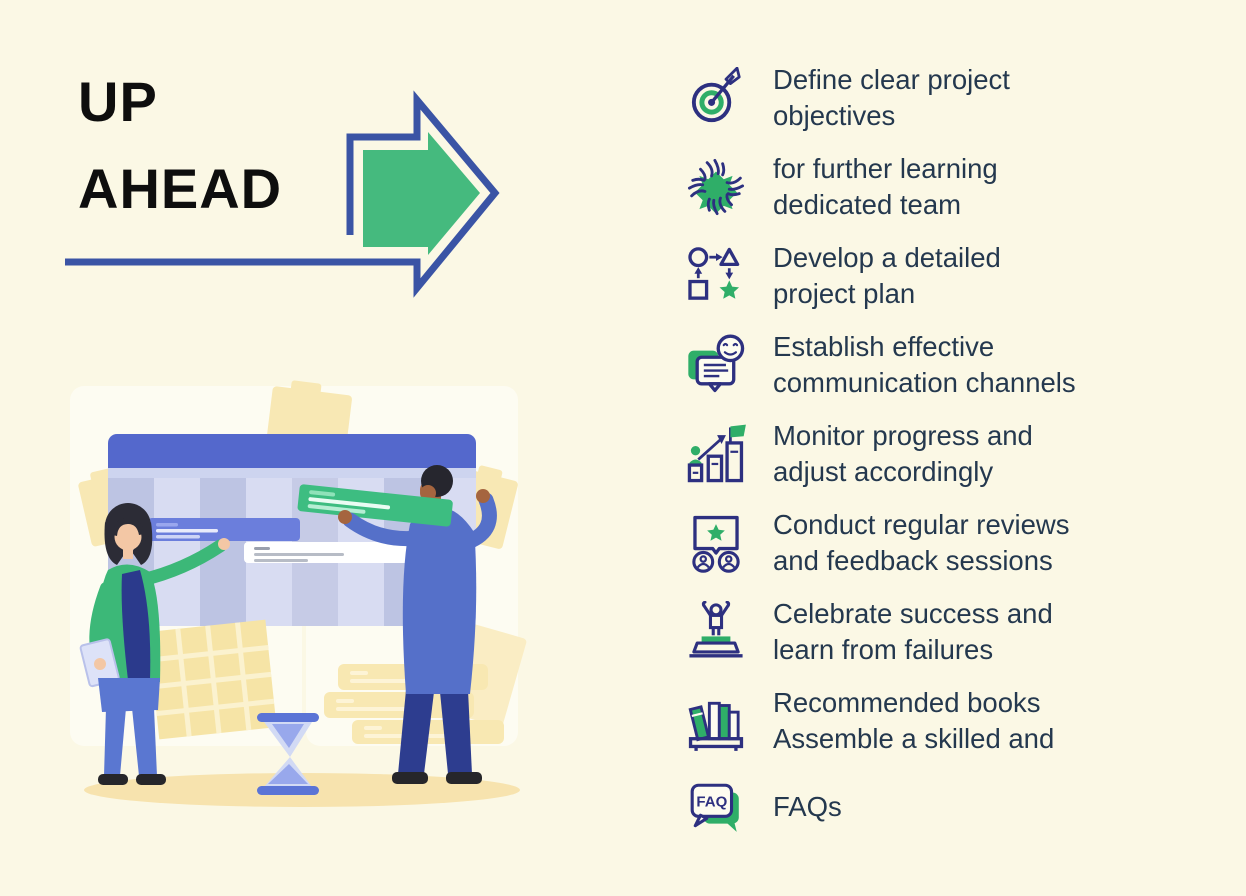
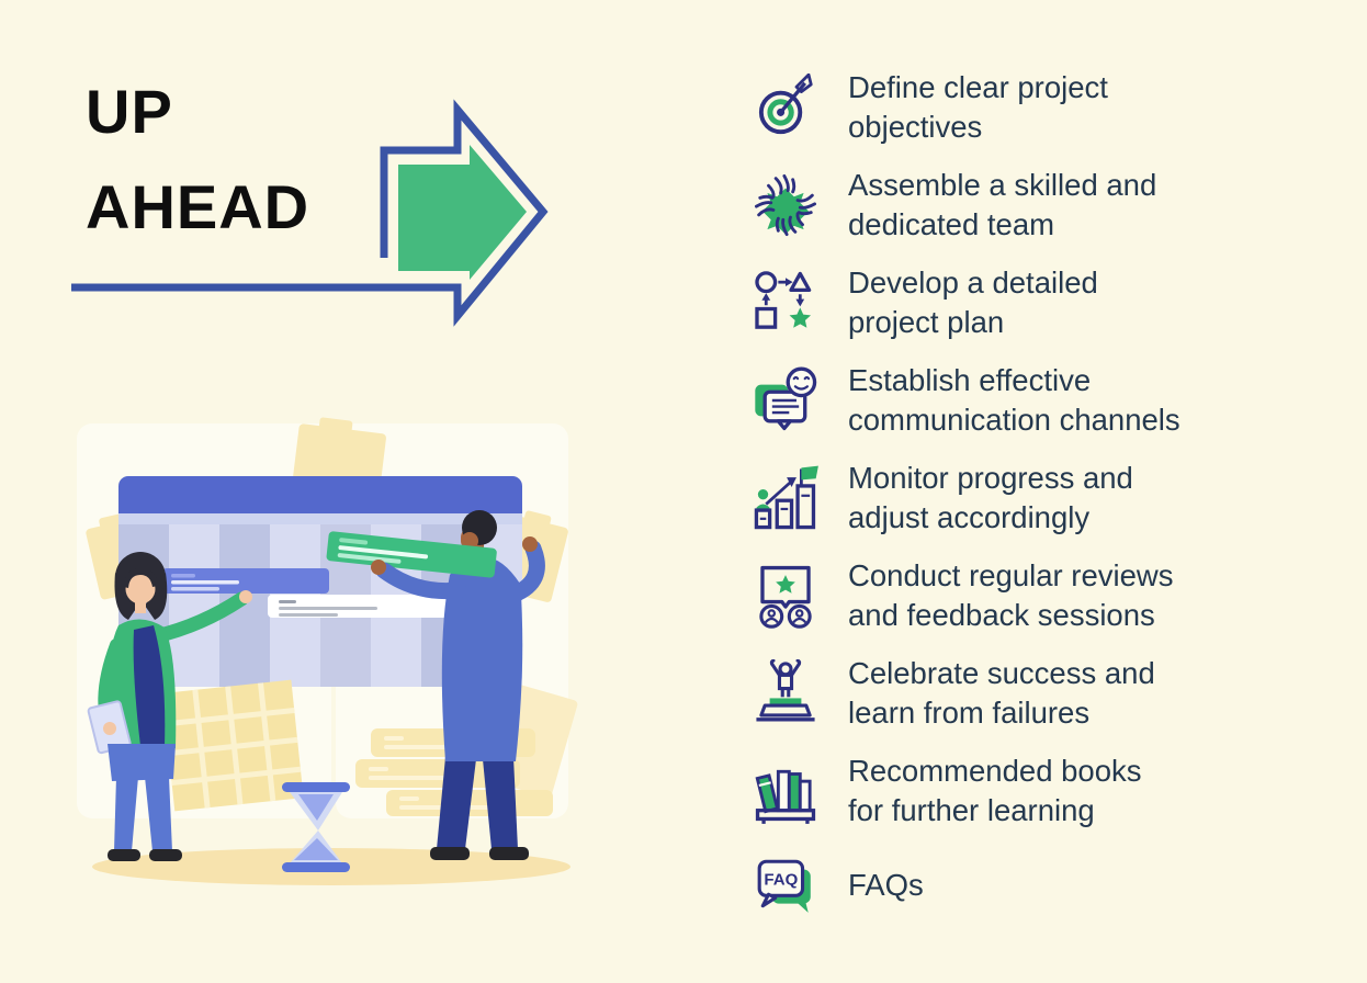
  UP
  AHEAD
  Define clear project
  objectives
- for further learning
+ Assemble a skilled and
  dedicated team
  Develop a detailed
  project plan
  Establish effective
  communication channels
  Monitor progress and
  adjust accordingly
  Conduct regular reviews
  and feedback sessions
  Celebrate success and
  learn from failures
  Recommended books
- Assemble a skilled and
+ for further learning
  FAQ
  FAQs
